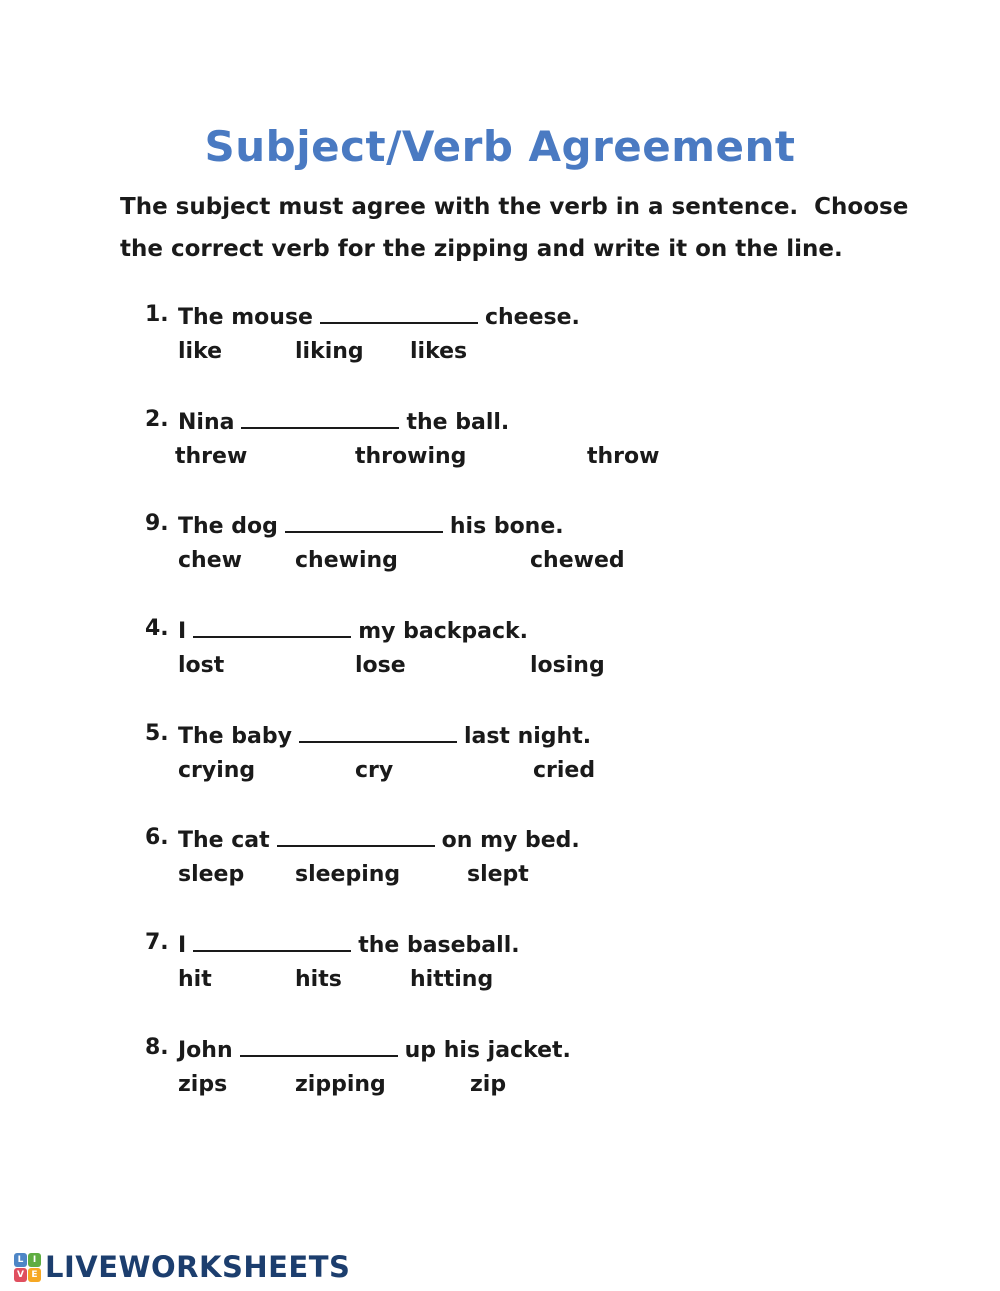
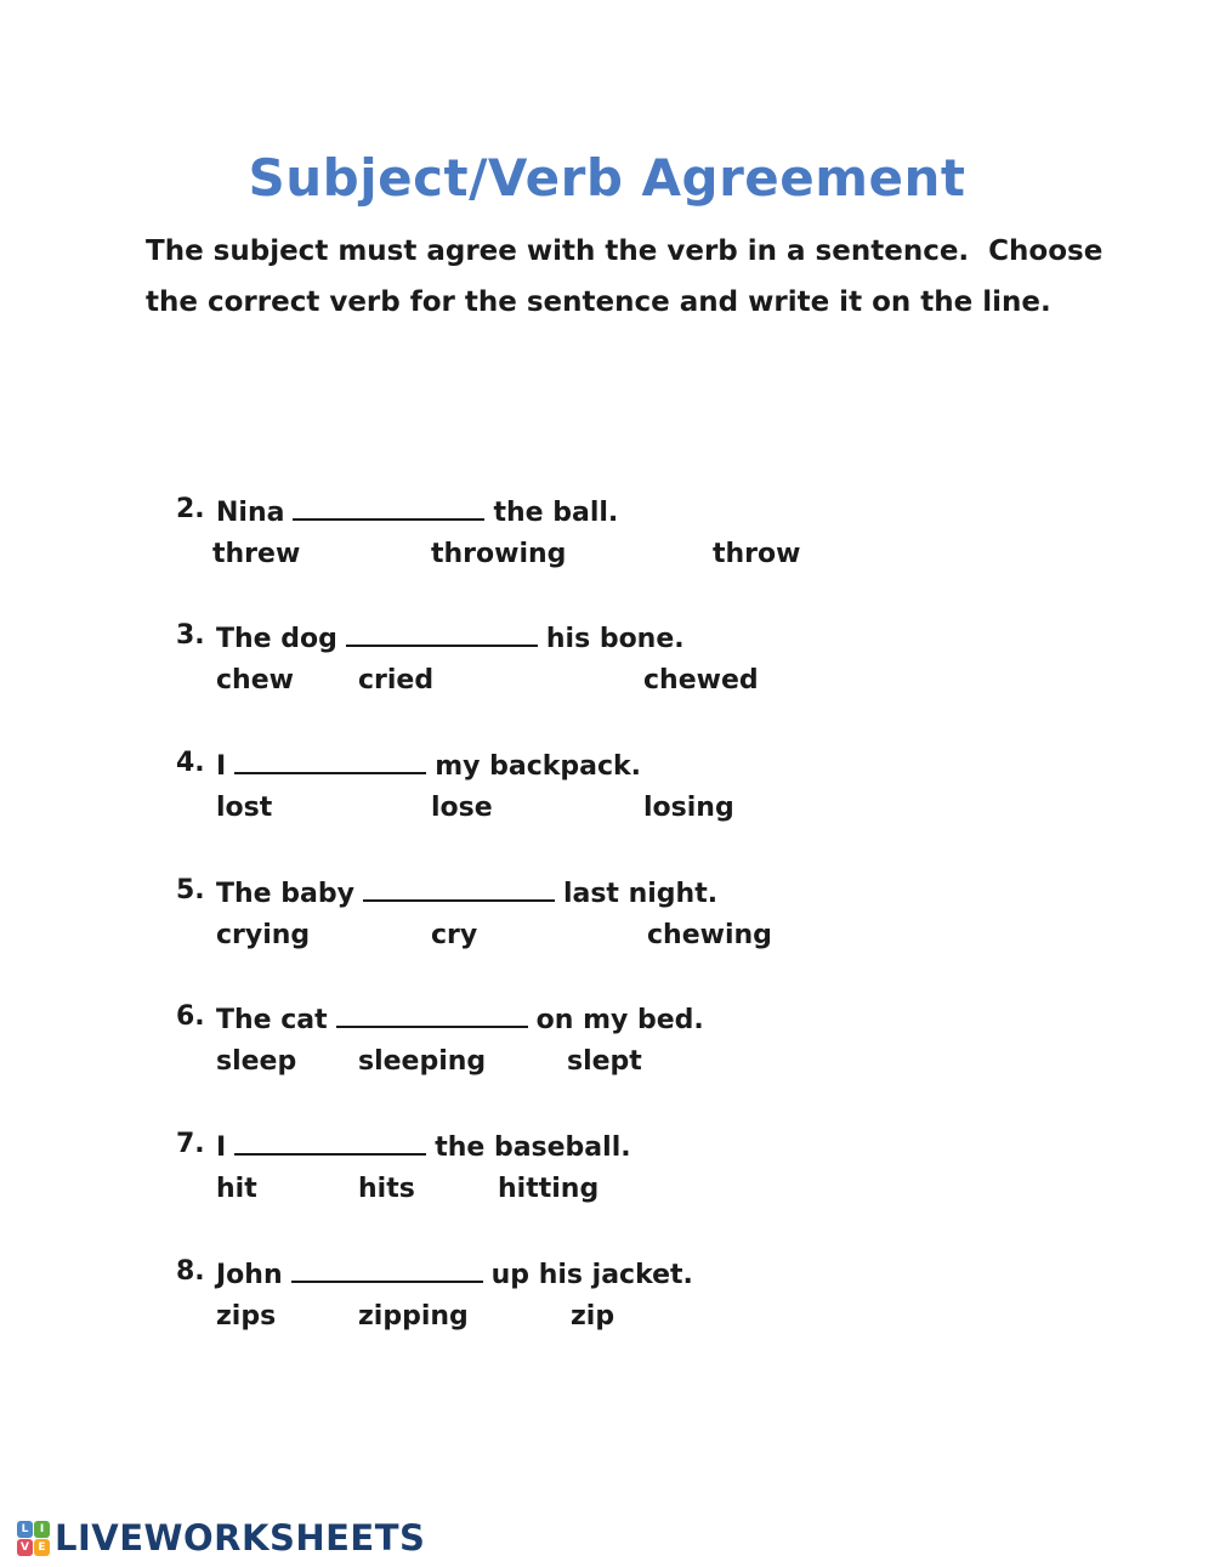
  Subject/Verb Agreement
  The subject must agree with the verb in a sentence. Choose
- the correct verb for the zipping and write it on the line.
+ the correct verb for the sentence and write it on the line.
- 1.
- The mouse cheese.
- like
- liking
- likes
  2.
  Nina the ball.
  threw
  throwing
  throw
- 9.
+ 3.
  The dog his bone.
  chew
- chewing
+ cried
  chewed
  4.
  I my backpack.
  lost
  lose
  losing
  5.
  The baby last night.
  crying
  cry
- cried
+ chewing
  6.
  The cat on my bed.
  sleep
  sleeping
  slept
  7.
  I the baseball.
  hit
  hits
  hitting
  8.
  John up his jacket.
  zips
  zipping
  zip
  L
  I
  V
  E
  LIVEWORKSHEETS
